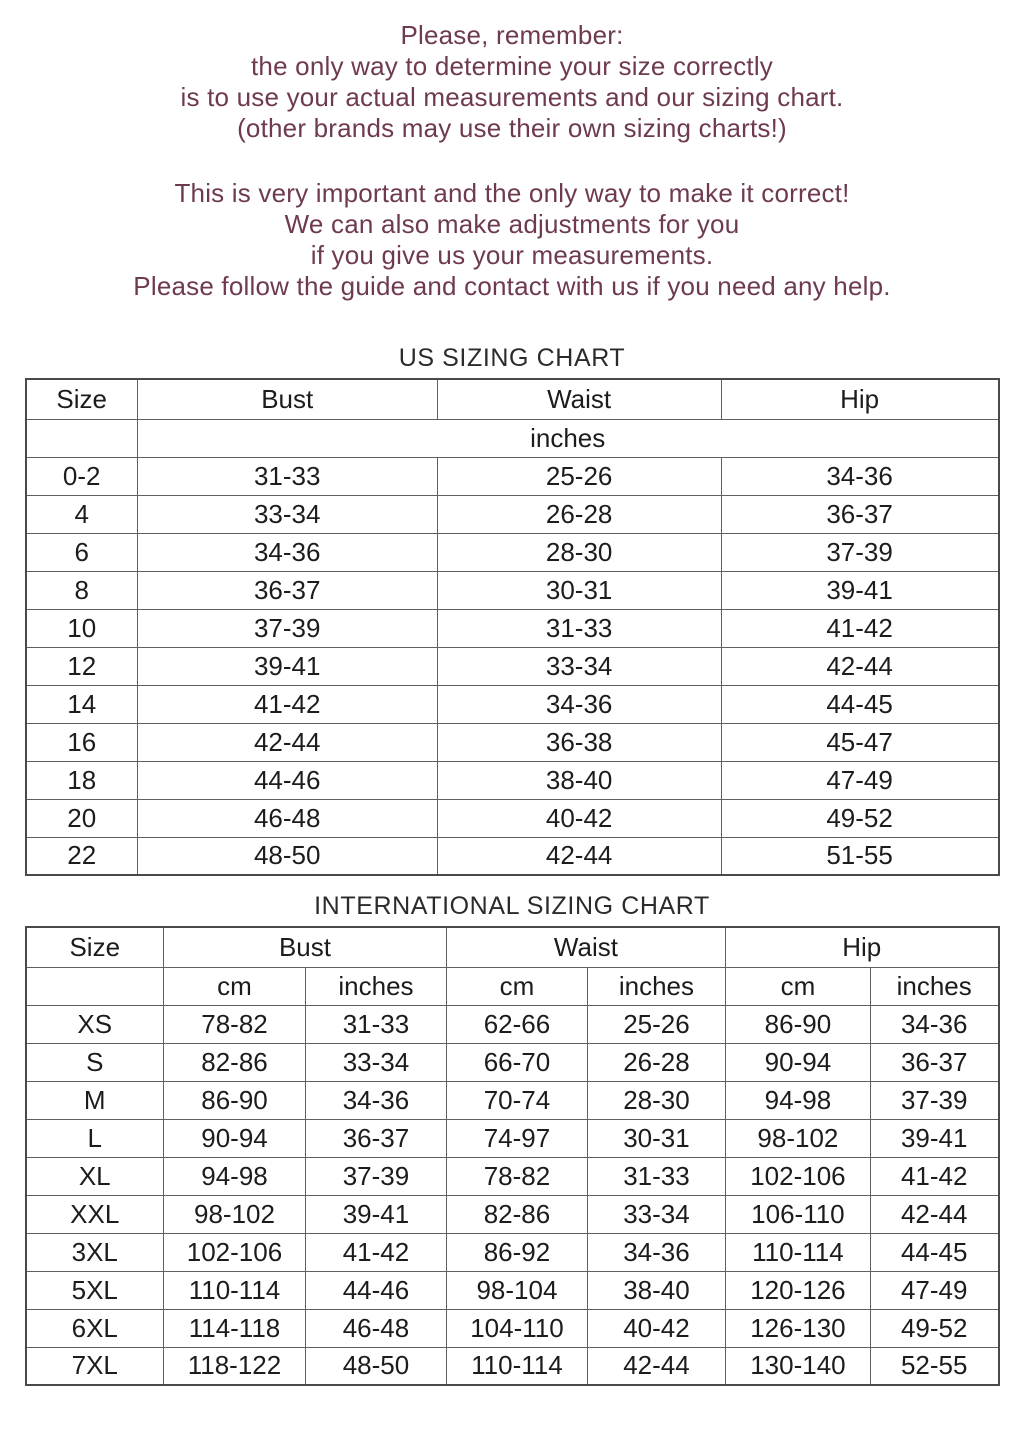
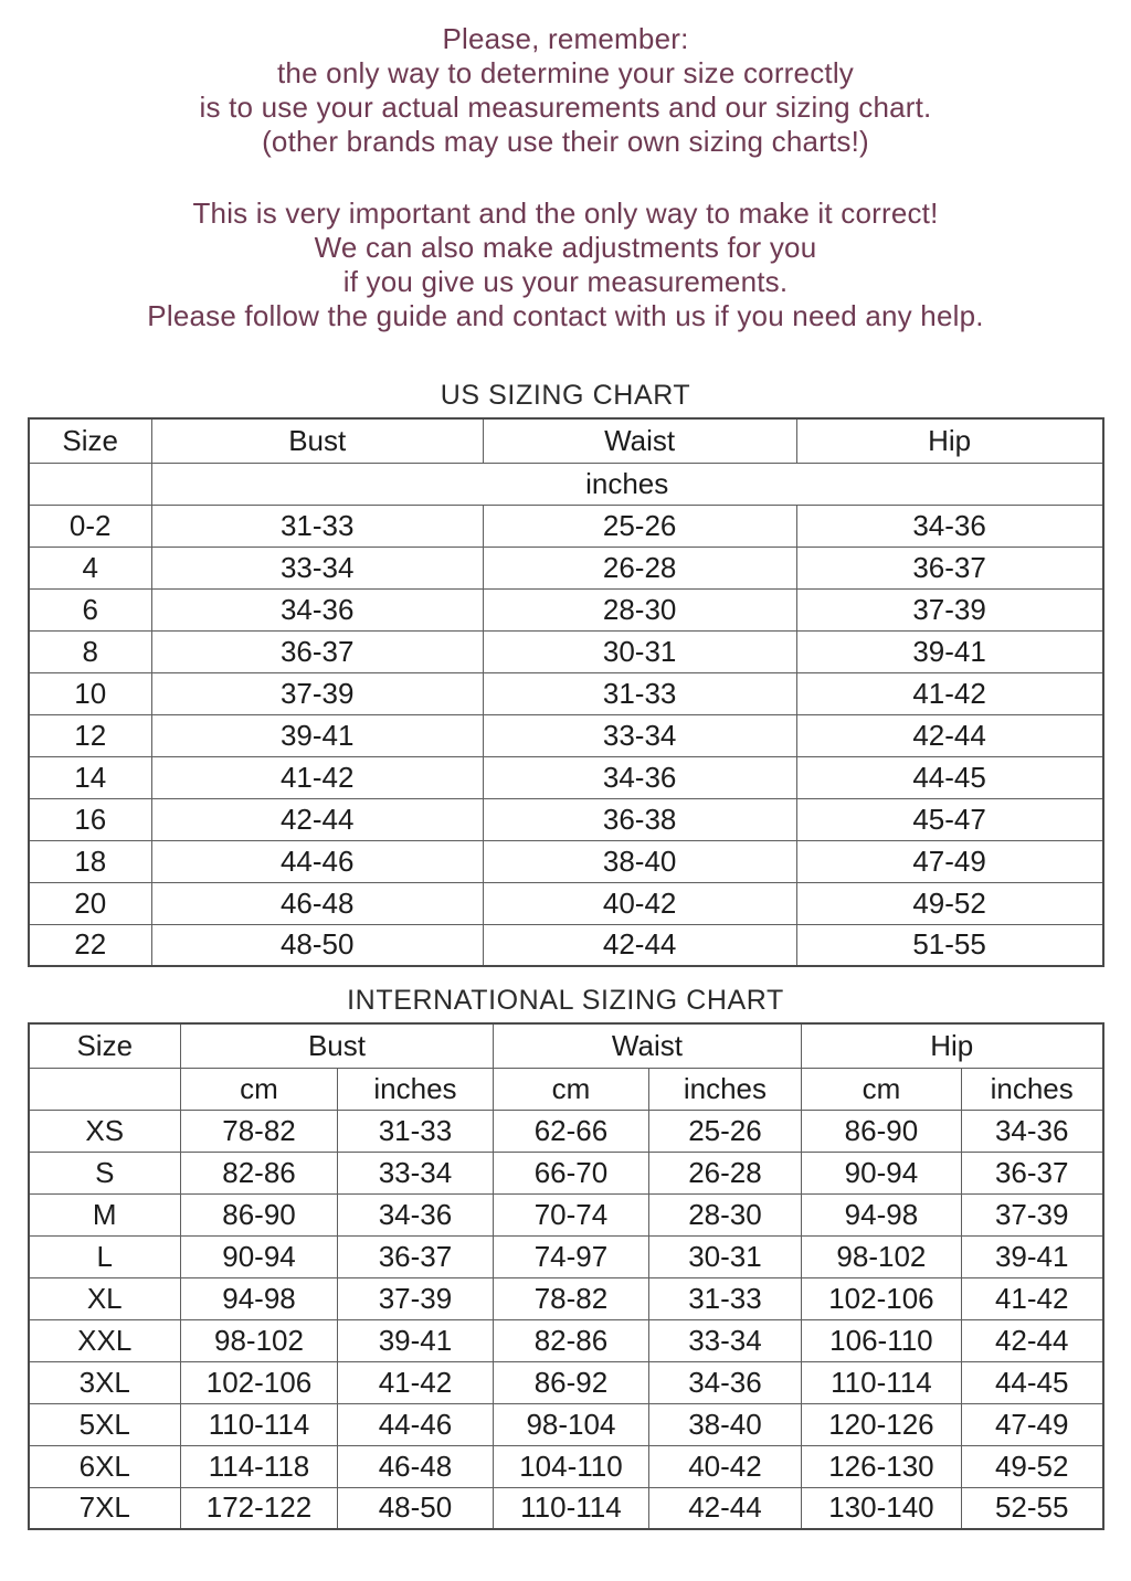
  Please, remember:
  the only way to determine your size correctly
  is to use your actual measurements and our sizing chart.
  (other brands may use their own sizing charts!)
  This is very important and the only way to make it correct!
  We can also make adjustments for you
  if you give us your measurements.
  Please follow the guide and contact with us if you need any help.
  US SIZING CHART
  Size	Bust	Waist	Hip
  	inches
  0-2	31-33	25-26	34-36
  4	33-34	26-28	36-37
  6	34-36	28-30	37-39
  8	36-37	30-31	39-41
  10	37-39	31-33	41-42
  12	39-41	33-34	42-44
  14	41-42	34-36	44-45
  16	42-44	36-38	45-47
  18	44-46	38-40	47-49
  20	46-48	40-42	49-52
  22	48-50	42-44	51-55
  INTERNATIONAL SIZING CHART
  Size	Bust	Waist	Hip
  	cm	inches	cm	inches	cm	inches
  XS	78-82	31-33	62-66	25-26	86-90	34-36
  S	82-86	33-34	66-70	26-28	90-94	36-37
  M	86-90	34-36	70-74	28-30	94-98	37-39
  L	90-94	36-37	74-97	30-31	98-102	39-41
  XL	94-98	37-39	78-82	31-33	102-106	41-42
  XXL	98-102	39-41	82-86	33-34	106-110	42-44
  3XL	102-106	41-42	86-92	34-36	110-114	44-45
  5XL	110-114	44-46	98-104	38-40	120-126	47-49
  6XL	114-118	46-48	104-110	40-42	126-130	49-52
- 7XL	118-122	48-50	110-114	42-44	130-140	52-55
+ 7XL	172-122	48-50	110-114	42-44	130-140	52-55
